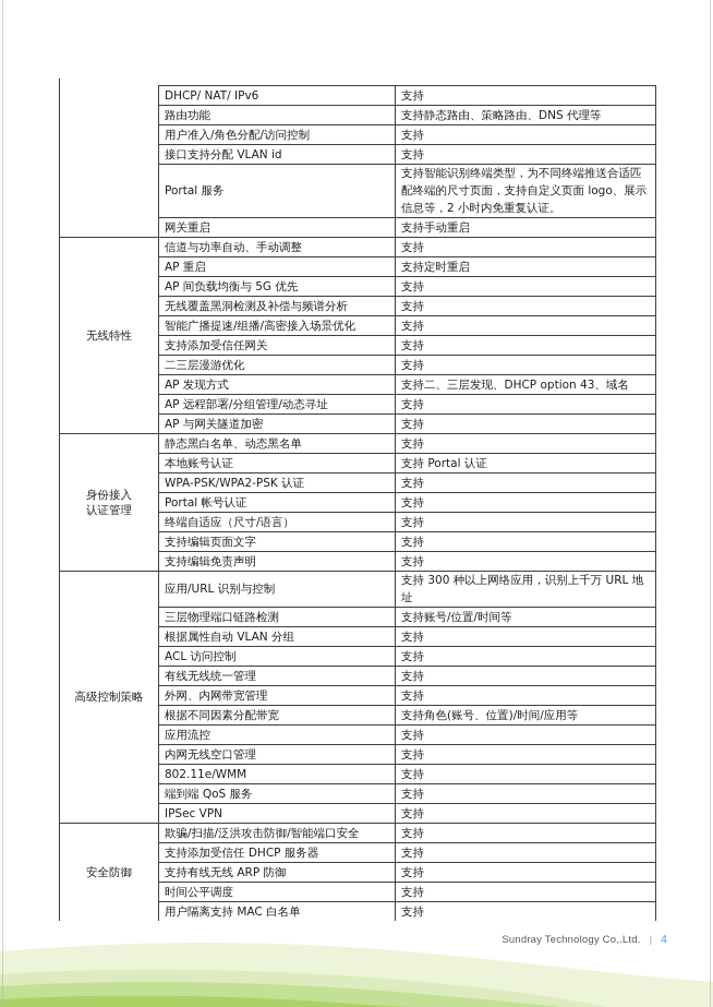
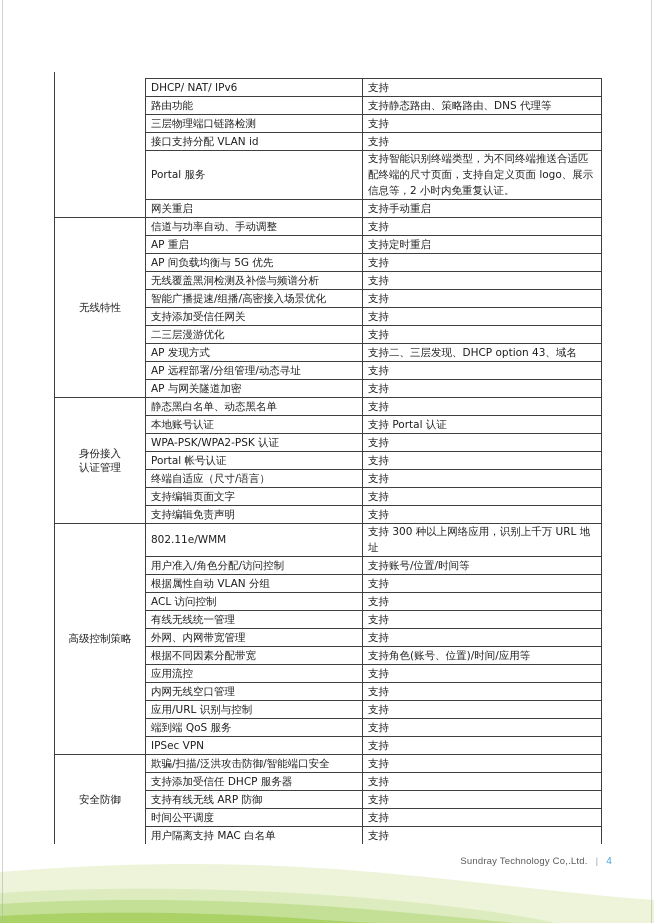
  	DHCP/ NAT/ IPv6	支持
  路由功能	支持静态路由、策略路由、DNS 代理等
- 用户准入/角色分配/访问控制	支持
+ 三层物理端口链路检测	支持
  接口支持分配 VLAN id	支持
  Portal 服务	支持智能识别终端类型，为不同终端推送合适匹配终端的尺寸页面，支持自定义页面 logo、展示信息等，2 小时内免重复认证。
  网关重启	支持手动重启
  无线特性	信道与功率自动、手动调整	支持
  AP 重启	支持定时重启
  AP 间负载均衡与 5G 优先	支持
  无线覆盖黑洞检测及补偿与频谱分析	支持
  智能广播提速/组播/高密接入场景优化	支持
  支持添加受信任网关	支持
  二三层漫游优化	支持
  AP 发现方式	支持二、三层发现、DHCP option 43、域名
  AP 远程部署/分组管理/动态寻址	支持
  AP 与网关隧道加密	支持
  身份接入认证管理	静态黑白名单、动态黑名单	支持
  本地账号认证	支持 Portal 认证
  WPA-PSK/WPA2-PSK 认证	支持
  Portal 帐号认证	支持
  终端自适应（尺寸/语言）	支持
  支持编辑页面文字	支持
  支持编辑免责声明	支持
- 高级控制策略	应用/URL 识别与控制	支持 300 种以上网络应用，识别上千万 URL 地址
+ 高级控制策略	802.11e/WMM	支持 300 种以上网络应用，识别上千万 URL 地址
- 三层物理端口链路检测	支持账号/位置/时间等
+ 用户准入/角色分配/访问控制	支持账号/位置/时间等
  根据属性自动 VLAN 分组	支持
  ACL 访问控制	支持
  有线无线统一管理	支持
  外网、内网带宽管理	支持
  根据不同因素分配带宽	支持角色(账号、位置)/时间/应用等
  应用流控	支持
  内网无线空口管理	支持
- 802.11e/WMM	支持
+ 应用/URL 识别与控制	支持
  端到端 QoS 服务	支持
  IPSec VPN	支持
  安全防御	欺骗/扫描/泛洪攻击防御/智能端口安全	支持
  支持添加受信任 DHCP 服务器	支持
  支持有线无线 ARP 防御	支持
  时间公平调度	支持
  用户隔离支持 MAC 白名单	支持
  Sundray Technology Co,.Ltd.
  |
  4
